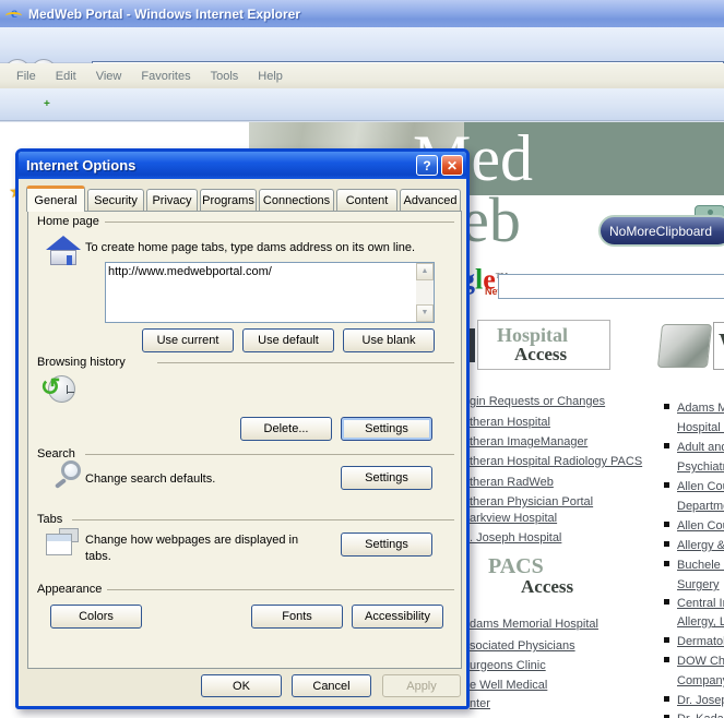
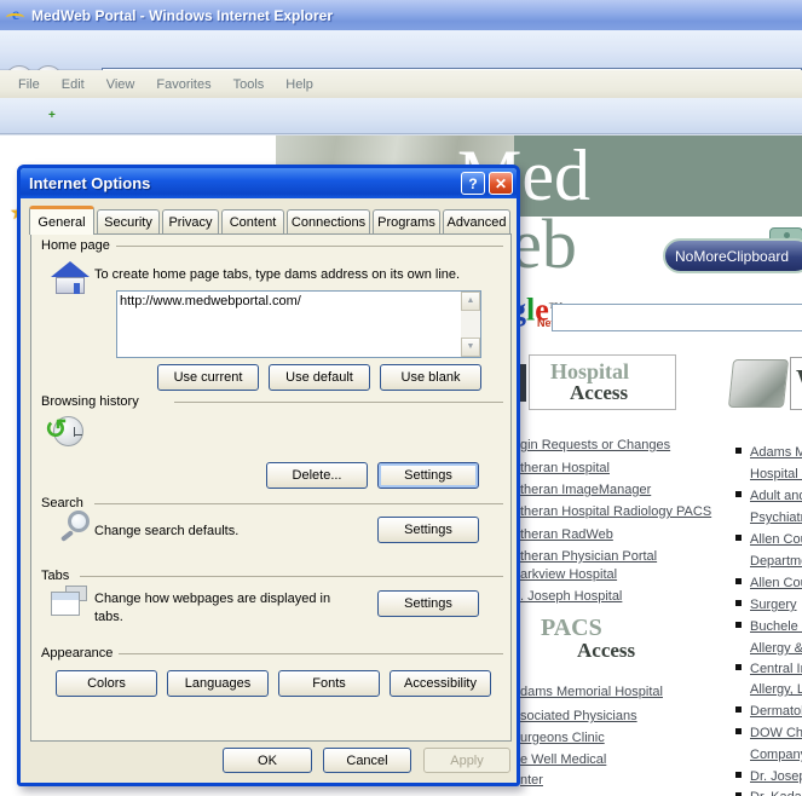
  e
  MedWeb Portal - Windows Internet Explorer
  File
  Edit
  View
  Favorites
  Tools
  Help
  +
  NoMoreClipboard
  Hospital
  Access
  gin Requests or Changes
  theran Hospital
  theran ImageManager
  theran Hospital Radiology PACS
  theran RadWeb
  theran Physician Portal
  arkview Hospital
  . Joseph Hospital
  PACS
  Access
  dams Memorial Hospital
  sociated Physicians
  urgeons Clinic
  e Well Medical
  nter
  Adams M
  Hospital
  Adult an
  Psychiat
  Allen Co
  Departm
  Allen Co
- Allergy &
+ Surgery
  Buchele
- Surgery
+ Allergy &
  Central I
  Allergy, L
  Dermato
  DOW Ch
  Compan
  Dr. Jose
  Internet Options
  ?
  ✕
  General
  Security
  Privacy
- Programs
+ Content
  Connections
- Content
+ Programs
  Advanced
  Home page
  To create home page tabs, type dams address on its own line.
  http://www.medwebportal.com/
  Use current
  Use default
  Use blank
  Browsing history
  ↺
  Delete...
  Settings
  Search
  Change search defaults.
  Settings
  Tabs
  Change how webpages are displayed in
  tabs.
  Settings
  Appearance
  Colors
+ Languages
  Fonts
  Accessibility
  OK
  Cancel
  Apply
